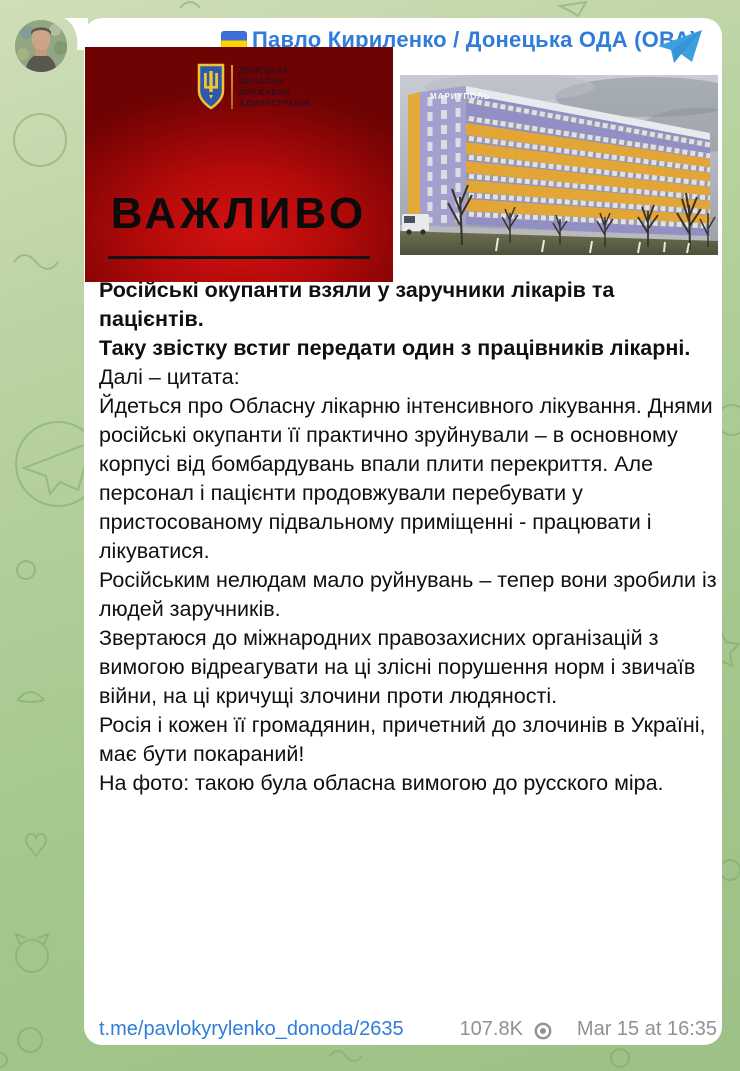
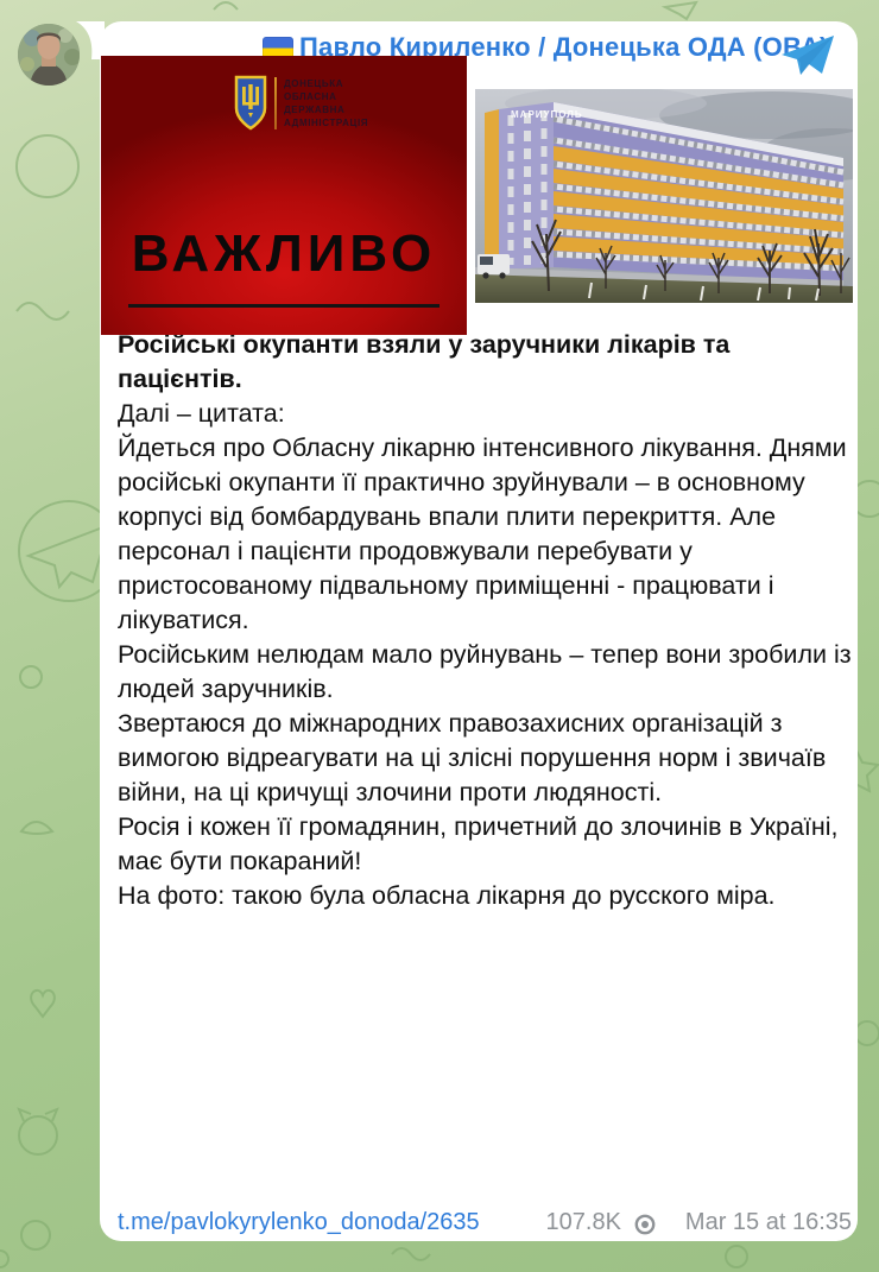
  Павло Кириленко / Донецька ОДА (ОВ
  ДОНЕЦЬКА
  ОБЛАСНА
  ДЕРЖАВНА
  АДМІНІСТРАЦІЯ
  ВАЖЛИВО
  МАРИУПОЛЬ
  Російські окупанти взяли у заручники лікарів та пацієнтів.
- Таку звістку встиг передати один з працівників лікарні.
  Далі – цитата:
  Йдеться про Обласну лікарню інтенсивного лікування. Днями російські окупанти її практично зруйнували – в основному корпусі від бомбардувань впали плити перекриття. Але персонал і пацієнти продовжували перебувати у пристосованому підвальному приміщенні - працювати і лікуватися.
  Російським нелюдам мало руйнувань – тепер вони зробили із людей заручників.
  Звертаюся до міжнародних правозахисних організацій з вимогою відреагувати на ці злісні порушення норм і звичаїв війни, на ці кричущі злочини проти людяності.
  Росія і кожен її громадянин, причетний до злочинів в Україні, має бути покараний!
- На фото: такою була обласна вимогою до русского міра.
+ На фото: такою була обласна лікарня до русского міра.
  t.me/pavlokyrylenko_donoda/2635
  107.8K
  Mar 15 at 16:35
